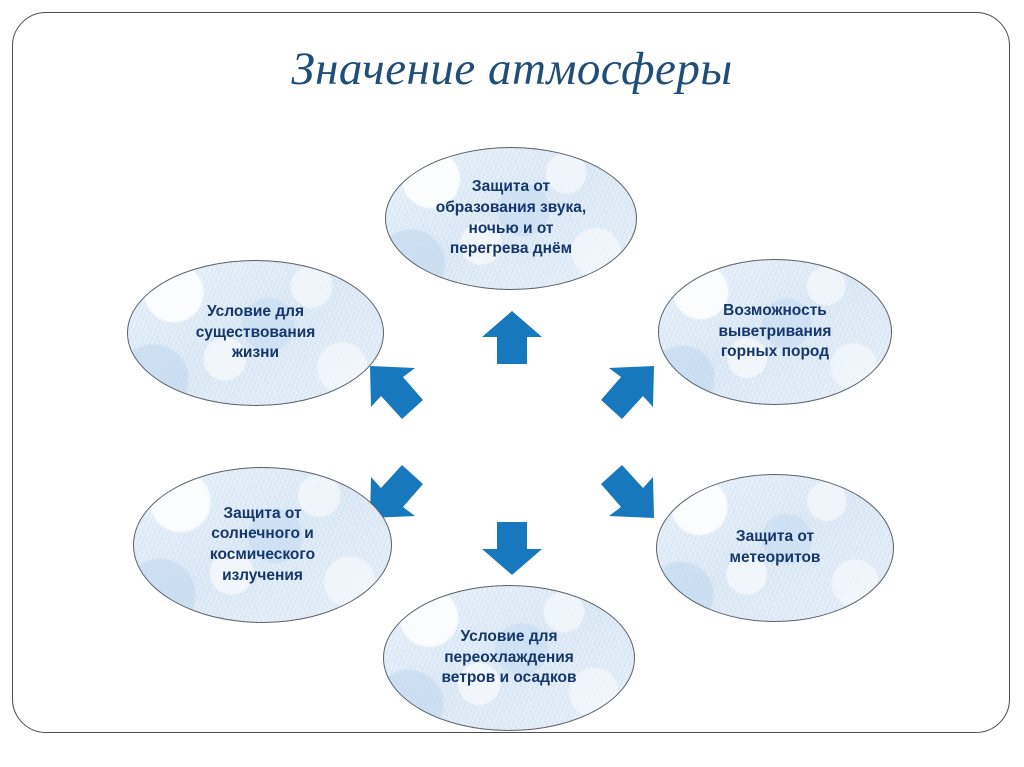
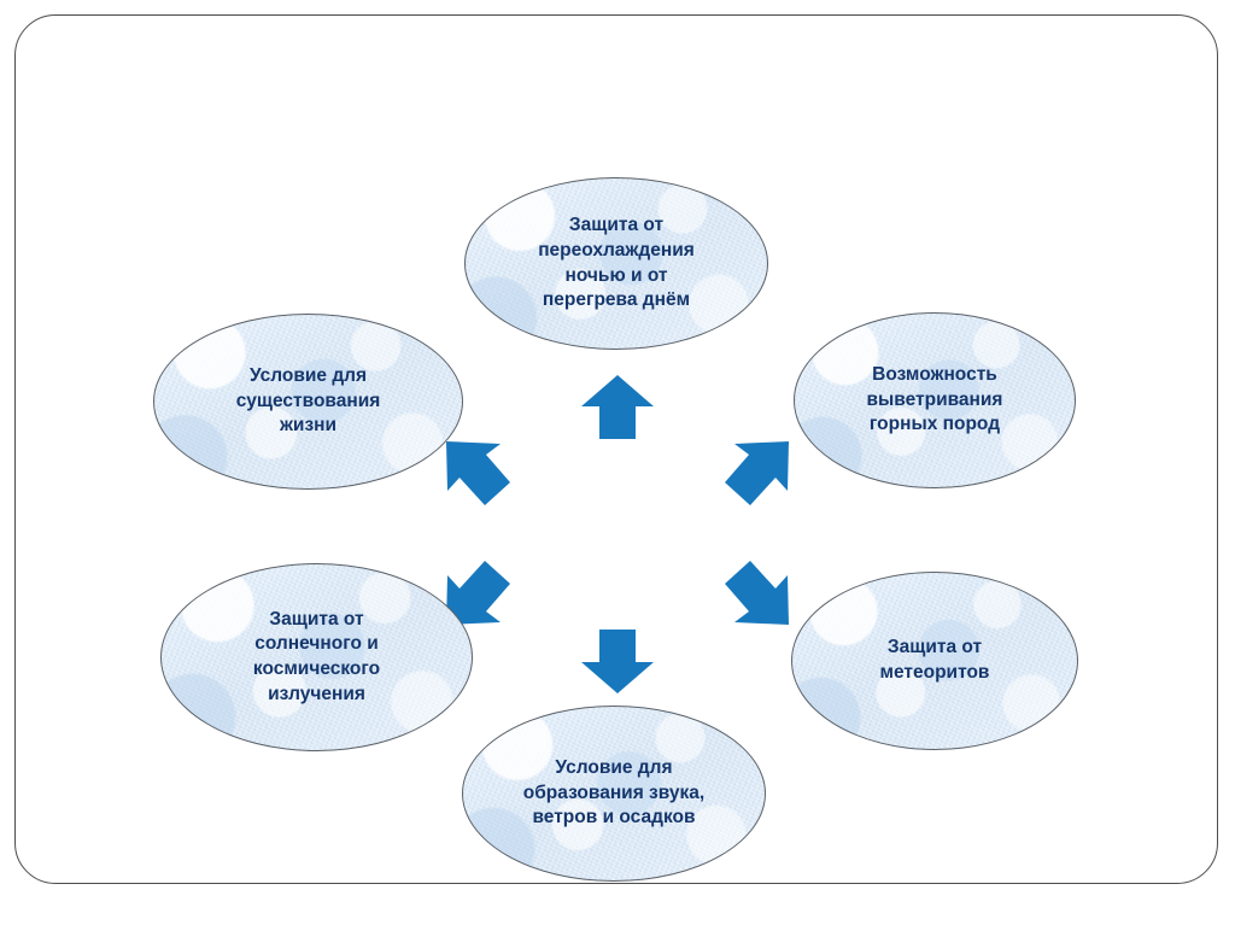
- Значение атмосферы
  Защита от
- образования звука,
+ переохлаждения
  ночью и от
  перегрева днём
  Возможность
  выветривания
  горных пород
  Защита от
  метеоритов
  Условие для
- переохлаждения
+ образования звука,
  ветров и осадков
  Защита от
  солнечного и
  космического
  излучения
  Условие для
  существования
  жизни
